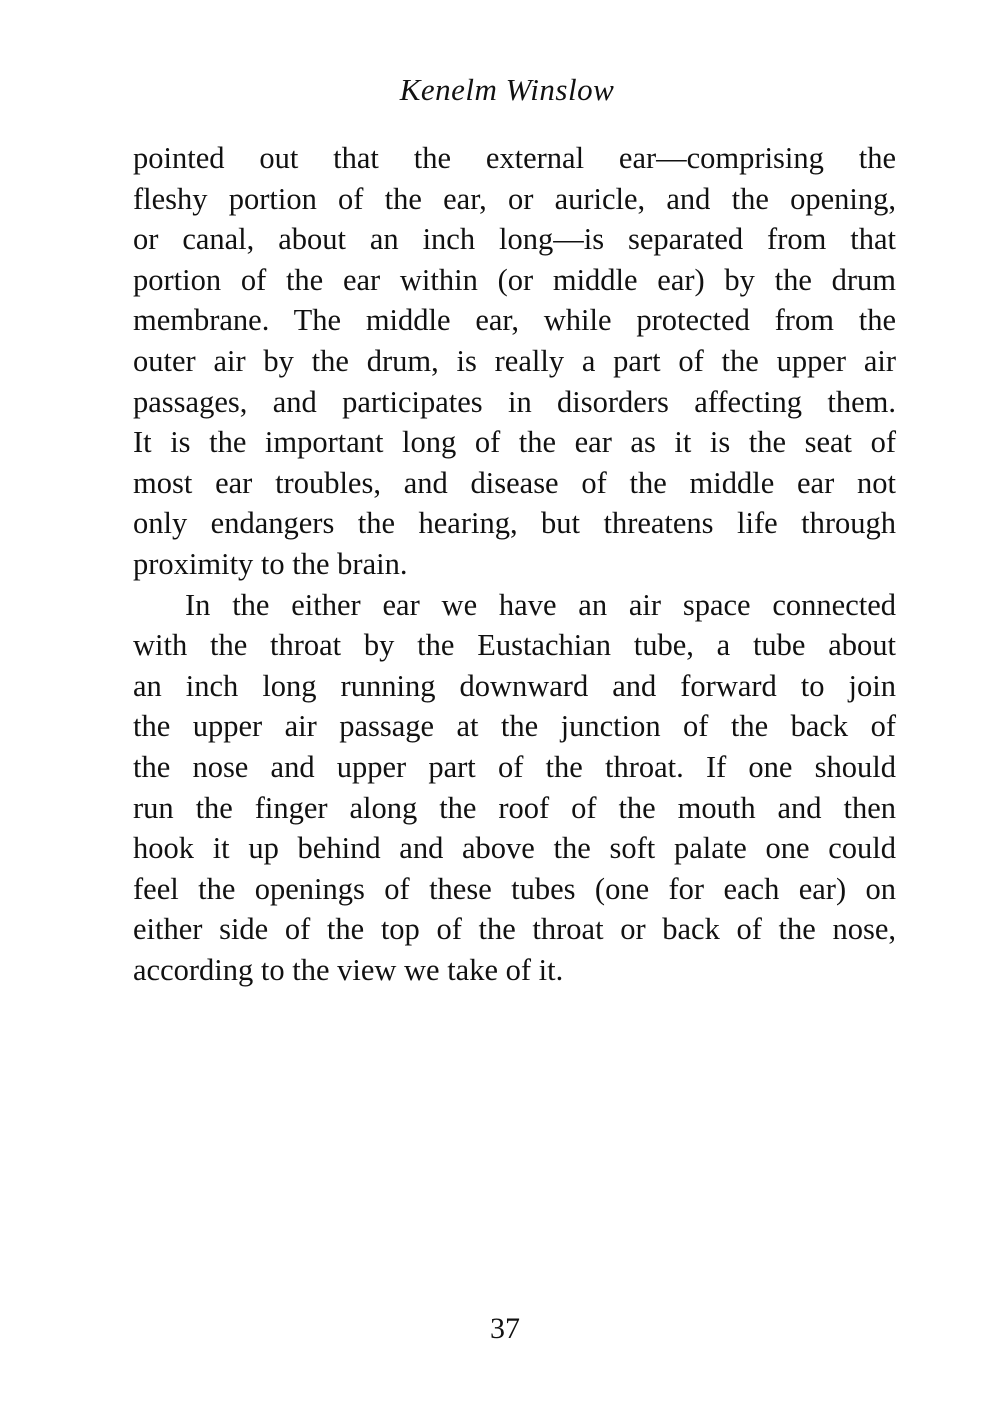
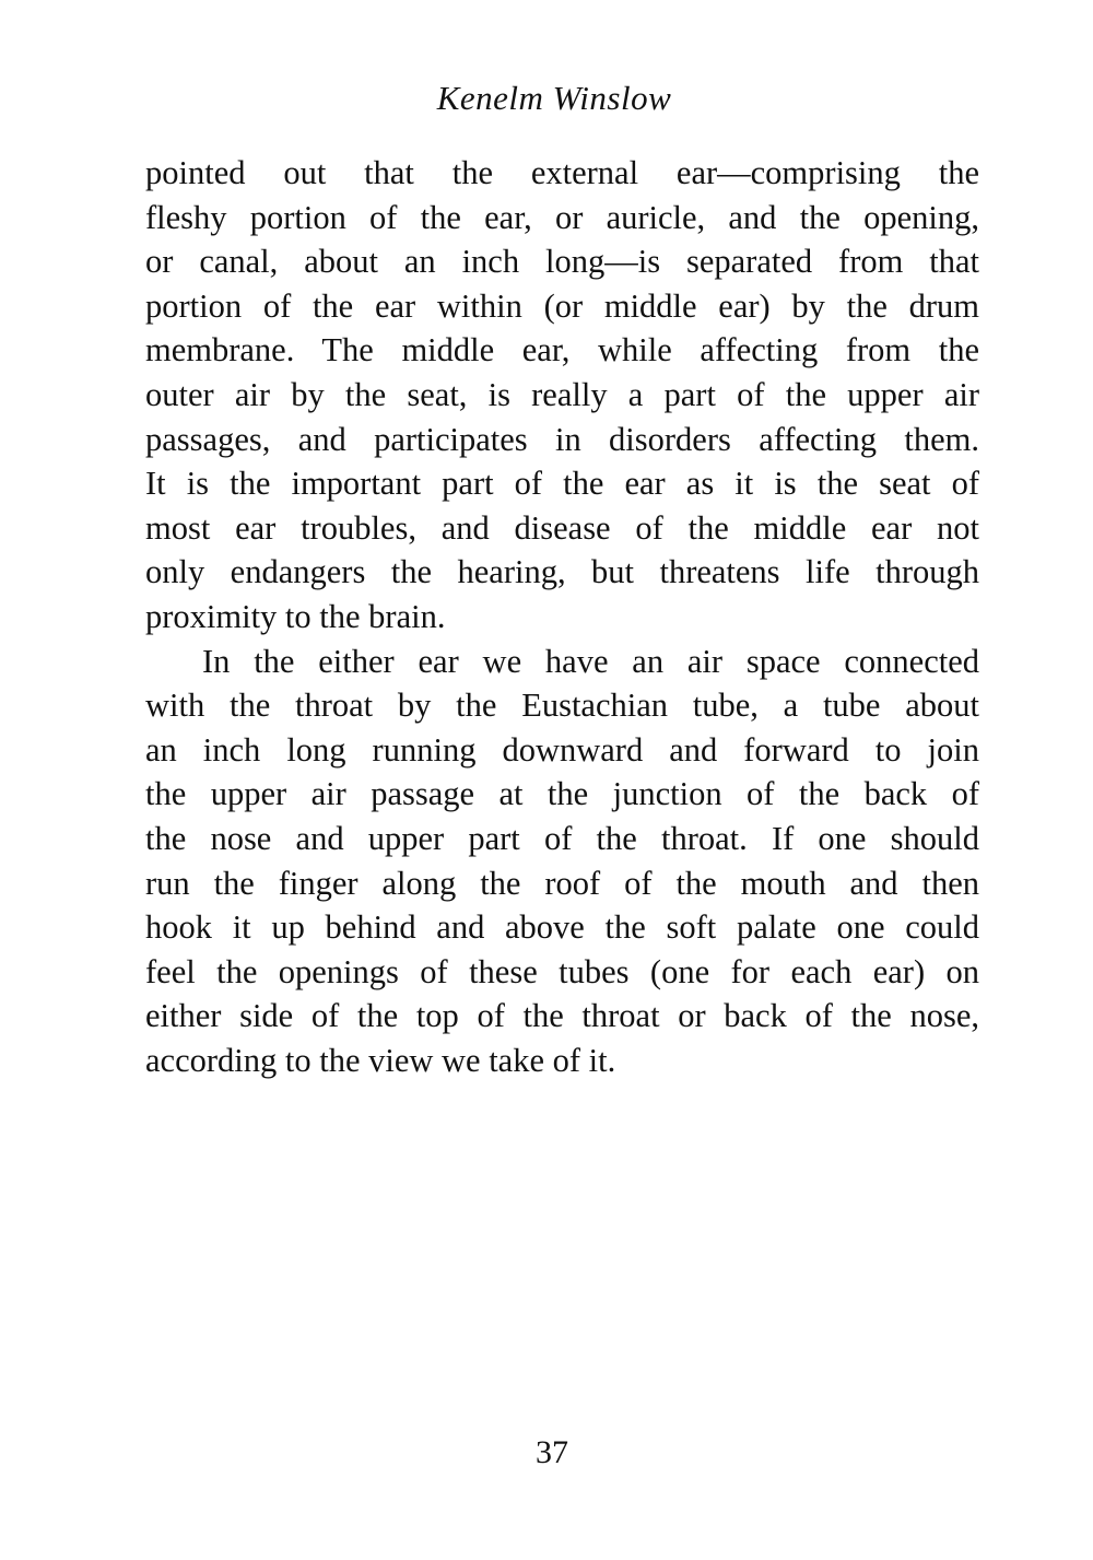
  Kenelm Winslow
  pointed out that the external ear—comprising the
  fleshy portion of the ear, or auricle, and the opening,
  or canal, about an inch long—is separated from that
  portion of the ear within (or middle ear) by the drum
- membrane. The middle ear, while protected from the
+ membrane. The middle ear, while affecting from the
- outer air by the drum, is really a part of the upper air
+ outer air by the seat, is really a part of the upper air
  passages, and participates in disorders affecting them.
- It is the important long of the ear as it is the seat of
+ It is the important part of the ear as it is the seat of
  most ear troubles, and disease of the middle ear not
  only endangers the hearing, but threatens life through
  proximity to the brain.
  In the either ear we have an air space connected
  with the throat by the Eustachian tube, a tube about
  an inch long running downward and forward to join
  the upper air passage at the junction of the back of
  the nose and upper part of the throat. If one should
  run the finger along the roof of the mouth and then
  hook it up behind and above the soft palate one could
  feel the openings of these tubes (one for each ear) on
  either side of the top of the throat or back of the nose,
  according to the view we take of it.
  37
